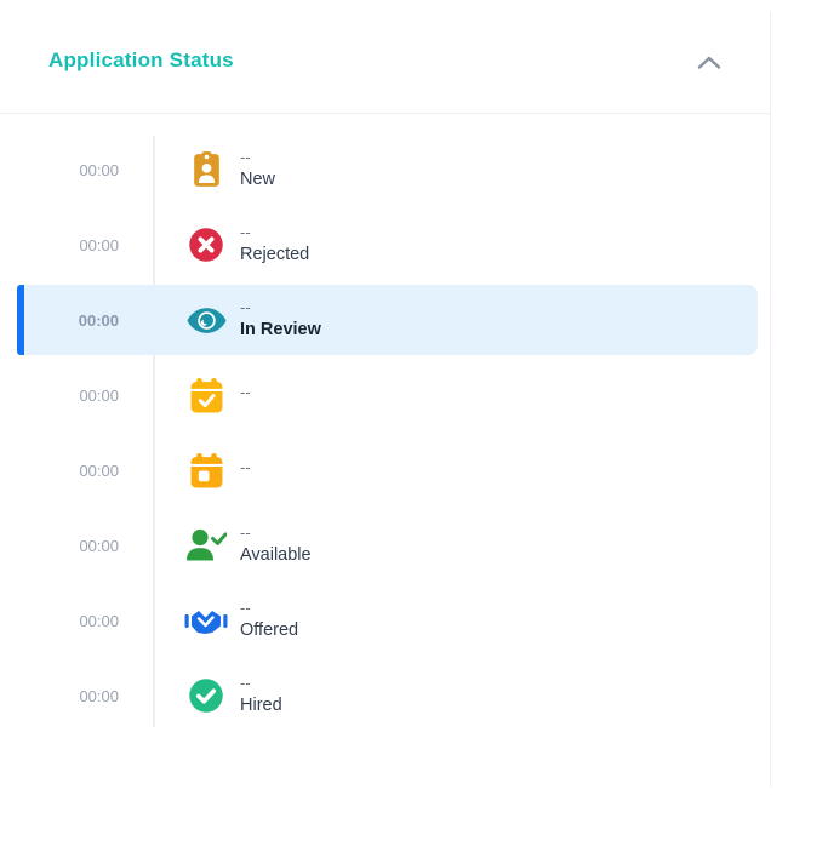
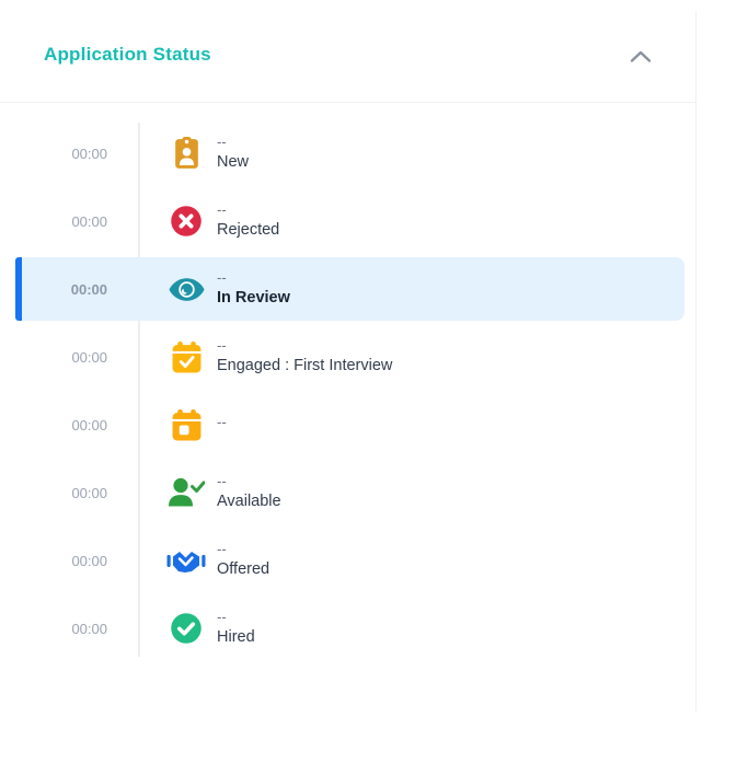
  Application Status
  00:00
  --
  New
  00:00
  --
  Rejected
  00:00
  --
  In Review
  00:00
  --
+ Engaged : First Interview
  00:00
  --
  00:00
  --
  Available
  00:00
  --
  Offered
  00:00
  --
  Hired
